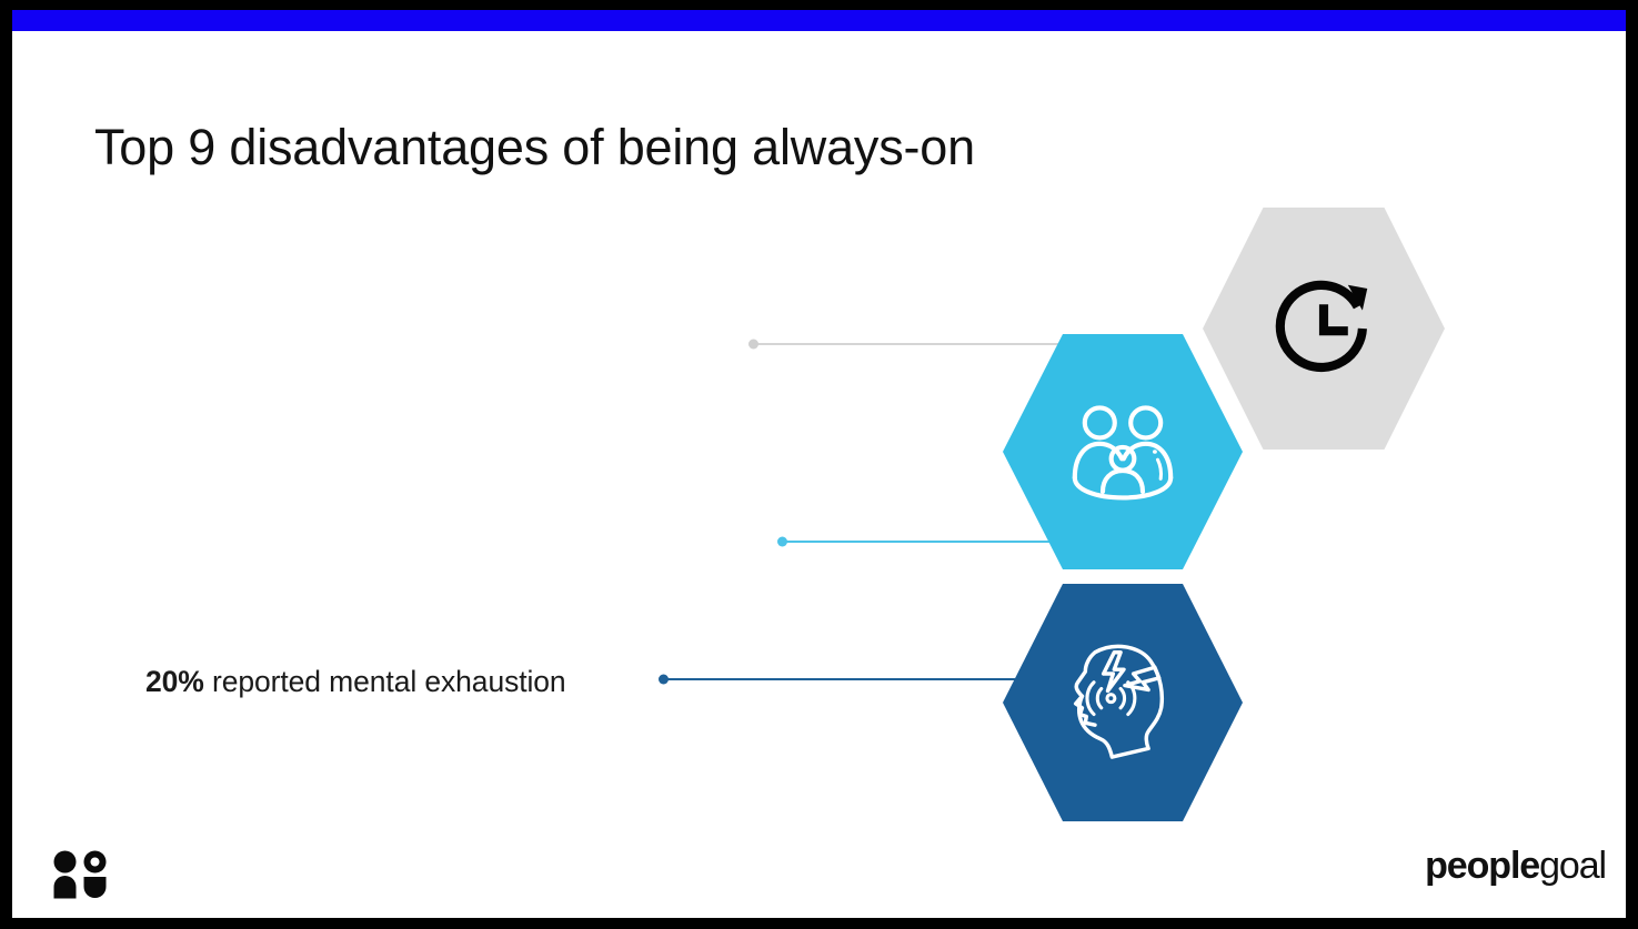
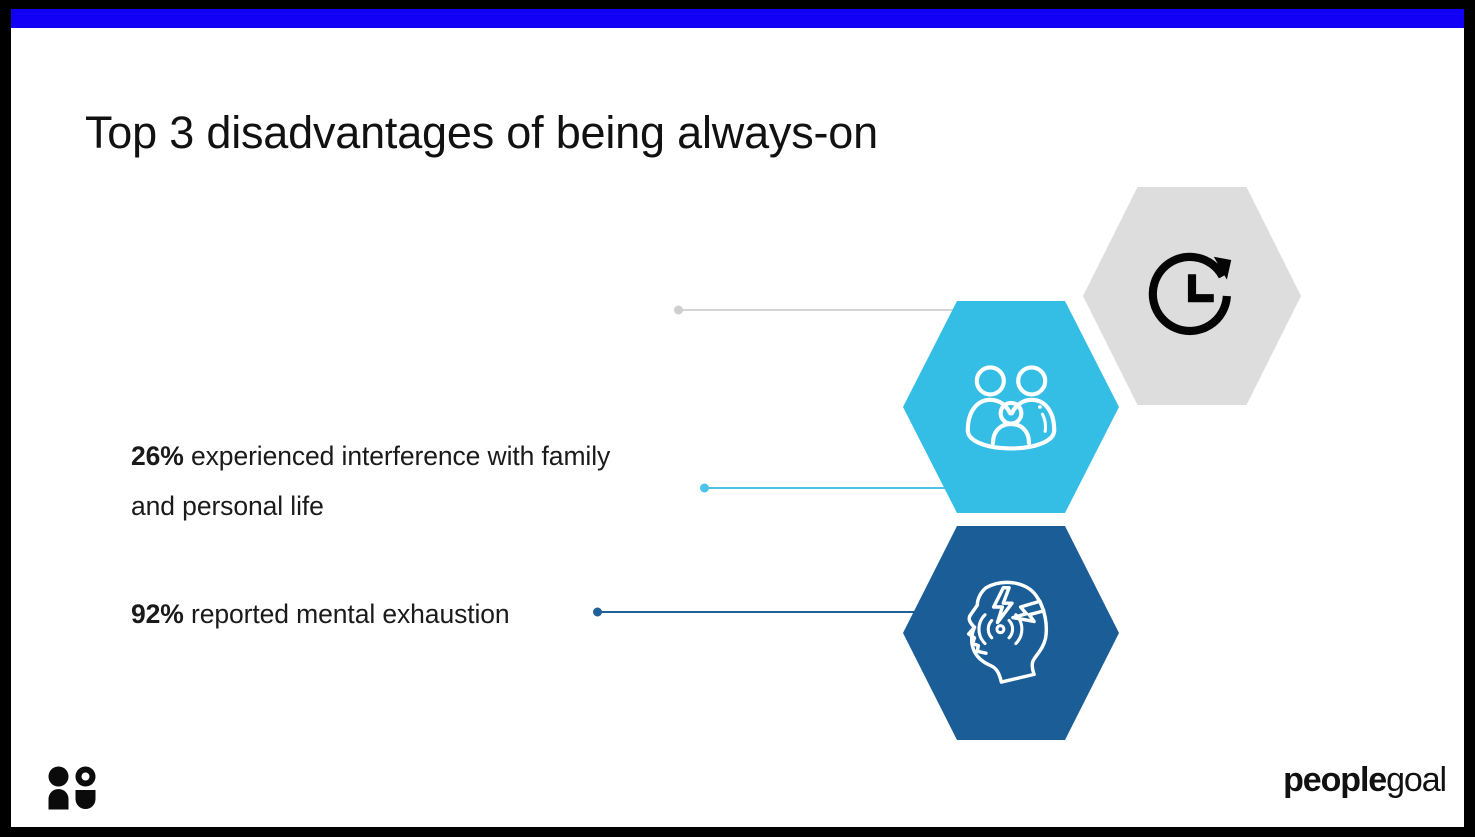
- Top 9 disadvantages of being always-on
+ Top 3 disadvantages of being always-on
+ 26% experienced interference with family and personal life
- 20% reported mental exhaustion
+ 92% reported mental exhaustion
  peoplegoal
